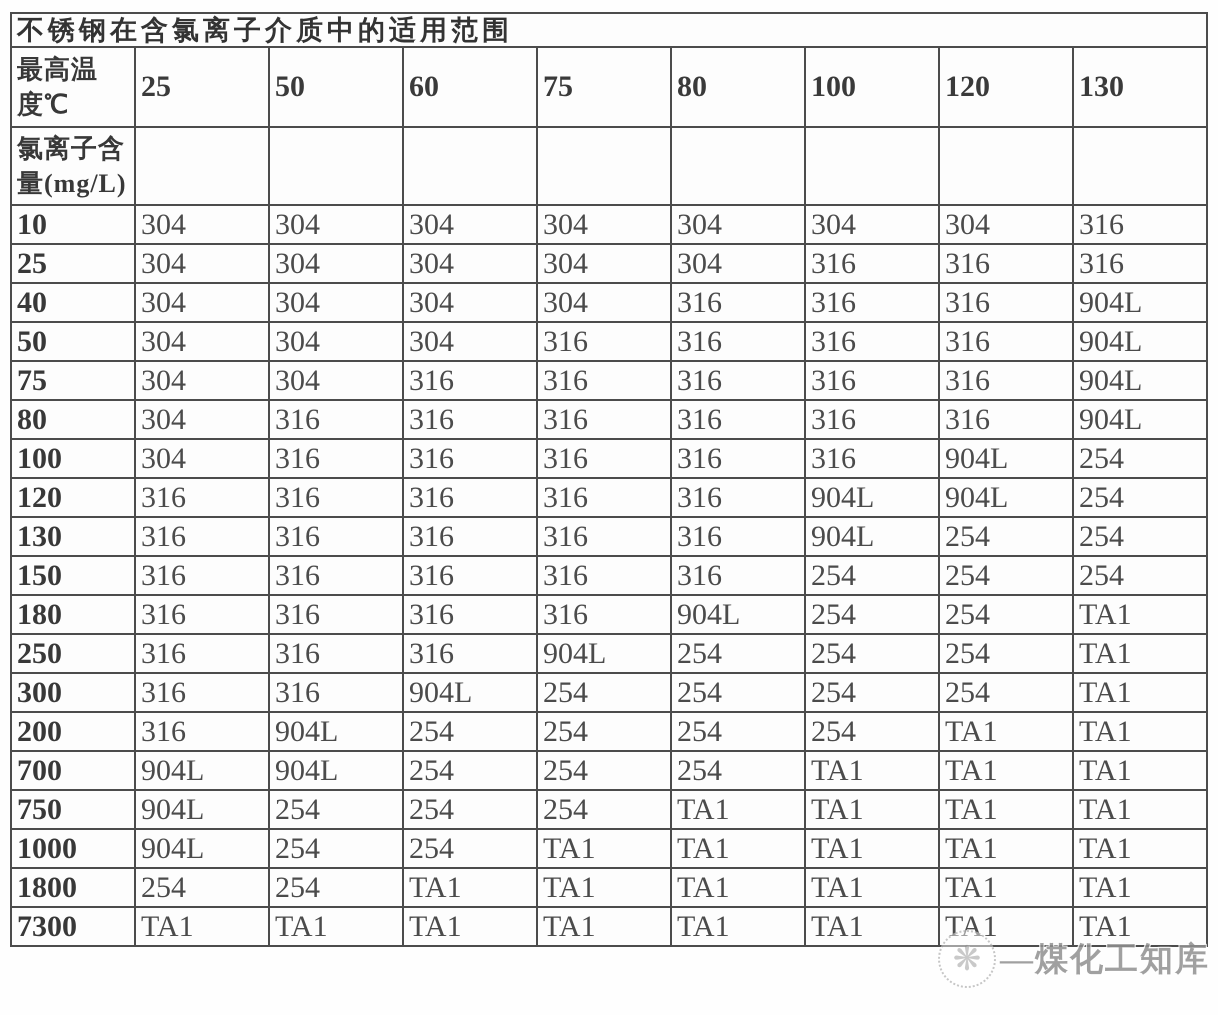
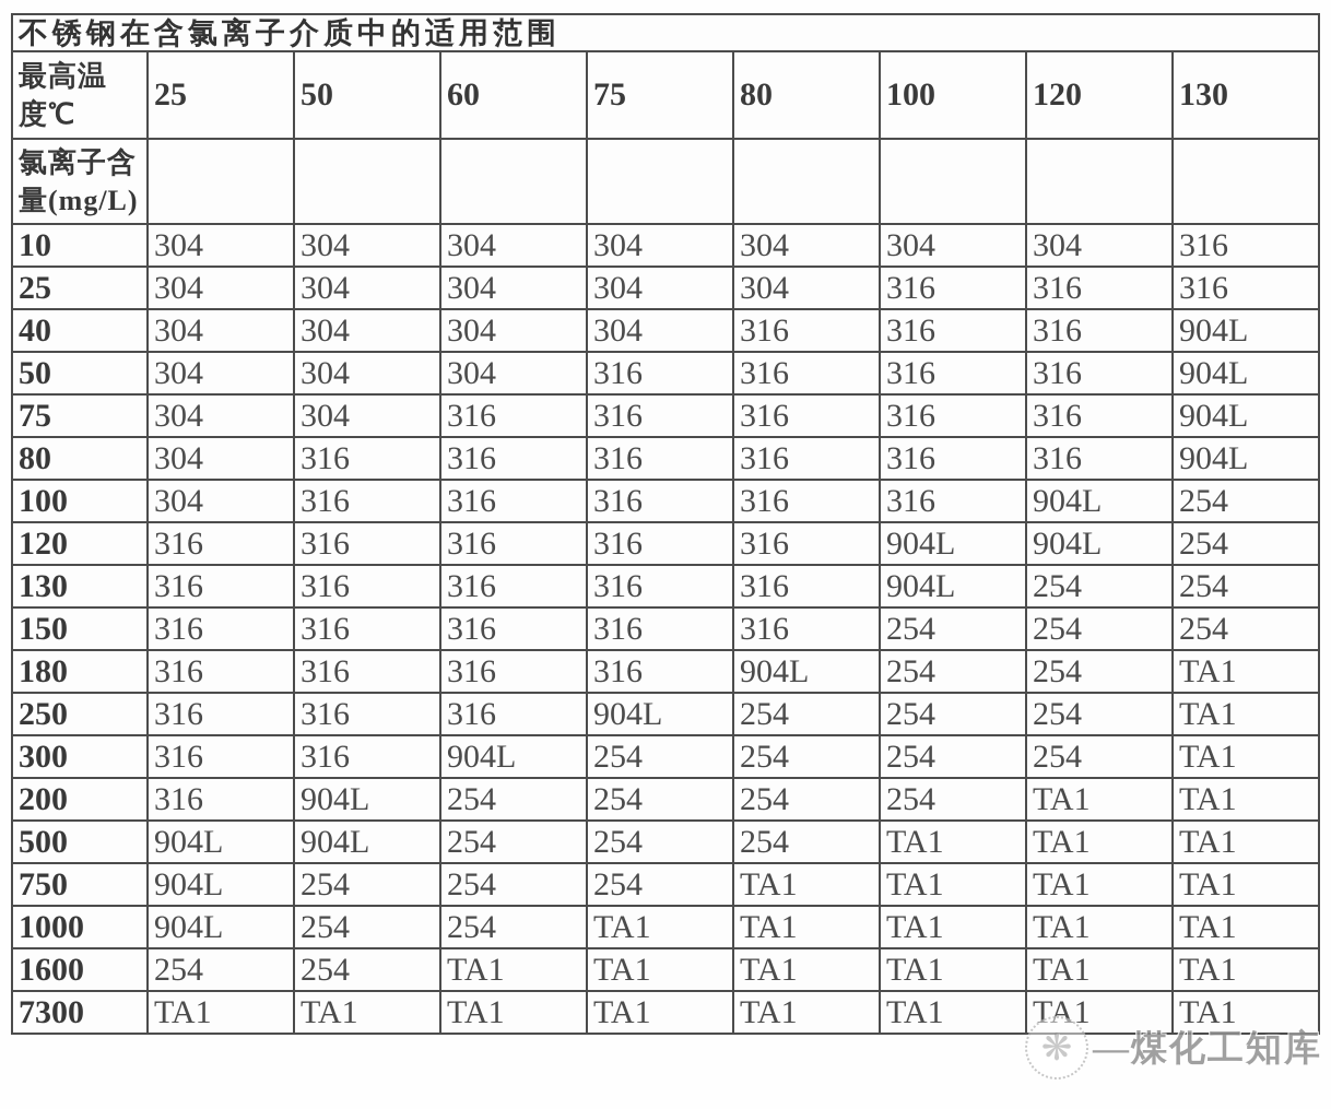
  不锈钢在含氯离子介质中的适用范围
  最高温 度℃	25	50	60	75	80	100	120	130
  氯离子含 量(mg/L)
  10	304	304	304	304	304	304	304	316
  25	304	304	304	304	304	316	316	316
  40	304	304	304	304	316	316	316	904L
  50	304	304	304	316	316	316	316	904L
  75	304	304	316	316	316	316	316	904L
  80	304	316	316	316	316	316	316	904L
  100	304	316	316	316	316	316	904L	254
  120	316	316	316	316	316	904L	904L	254
  130	316	316	316	316	316	904L	254	254
  150	316	316	316	316	316	254	254	254
  180	316	316	316	316	904L	254	254	TA1
  250	316	316	316	904L	254	254	254	TA1
  300	316	316	904L	254	254	254	254	TA1
  200	316	904L	254	254	254	254	TA1	TA1
- 700	904L	904L	254	254	254	TA1	TA1	TA1
+ 500	904L	904L	254	254	254	TA1	TA1	TA1
  750	904L	254	254	254	TA1	TA1	TA1	TA1
  1000	904L	254	254	TA1	TA1	TA1	TA1	TA1
- 1800	254	254	TA1	TA1	TA1	TA1	TA1	TA1
+ 1600	254	254	TA1	TA1	TA1	TA1	TA1	TA1
  7300	TA1	TA1	TA1	TA1	TA1	TA1	TA1	TA1
  ❋
  —煤化工知库
